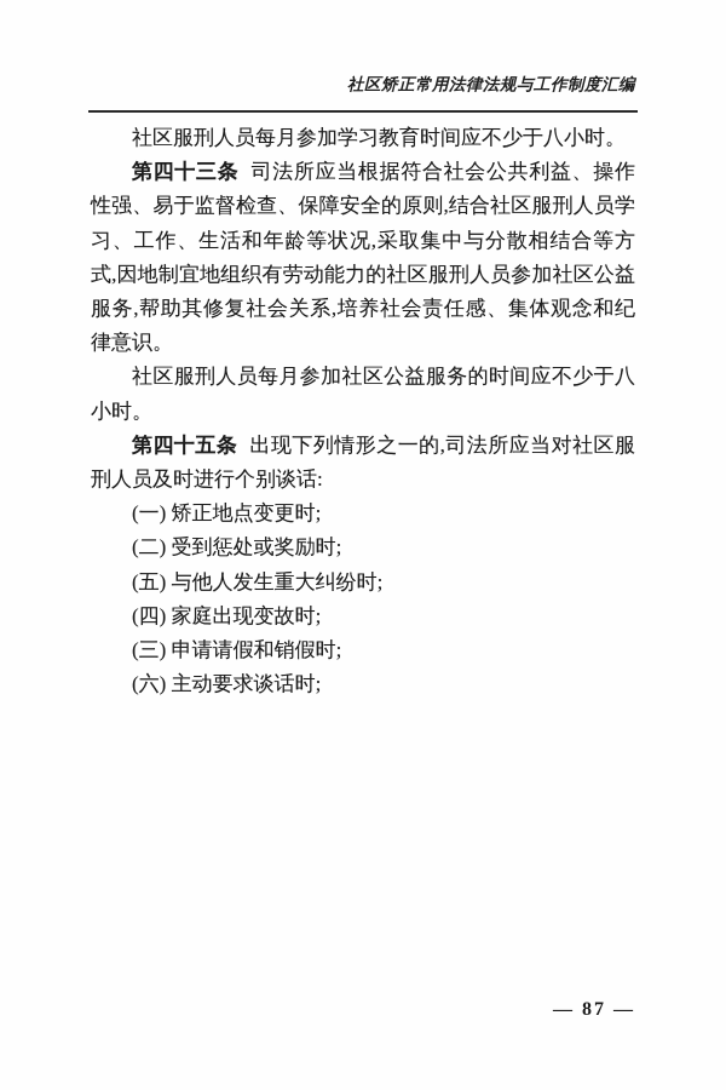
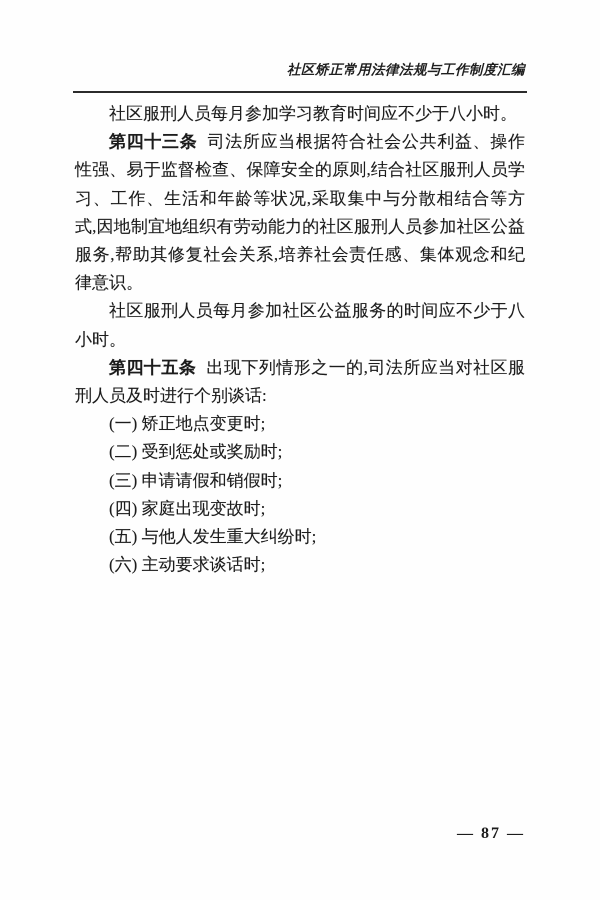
  社区矫正常用法律法规与工作制度汇编
  社区服刑人员每月参加学习教育时间应不少于八小时。
  第四十三条 司法所应当根据符合社会公共利益、操作性强、易于监督检查、保障安全的原则,结合社区服刑人员学习、工作、生活和年龄等状况,采取集中与分散相结合等方式,因地制宜地组织有劳动能力的社区服刑人员参加社区公益服务,帮助其修复社会关系,培养社会责任感、集体观念和纪律意识。
  社区服刑人员每月参加社区公益服务的时间应不少于八小时。
  第四十五条 出现下列情形之一的,司法所应当对社区服刑人员及时进行个别谈话:
  (一) 矫正地点变更时;
  (二) 受到惩处或奖励时;
- (五) 与他人发生重大纠纷时;
+ (三) 申请请假和销假时;
  (四) 家庭出现变故时;
- (三) 申请请假和销假时;
+ (五) 与他人发生重大纠纷时;
  (六) 主动要求谈话时;
  — 87 —
